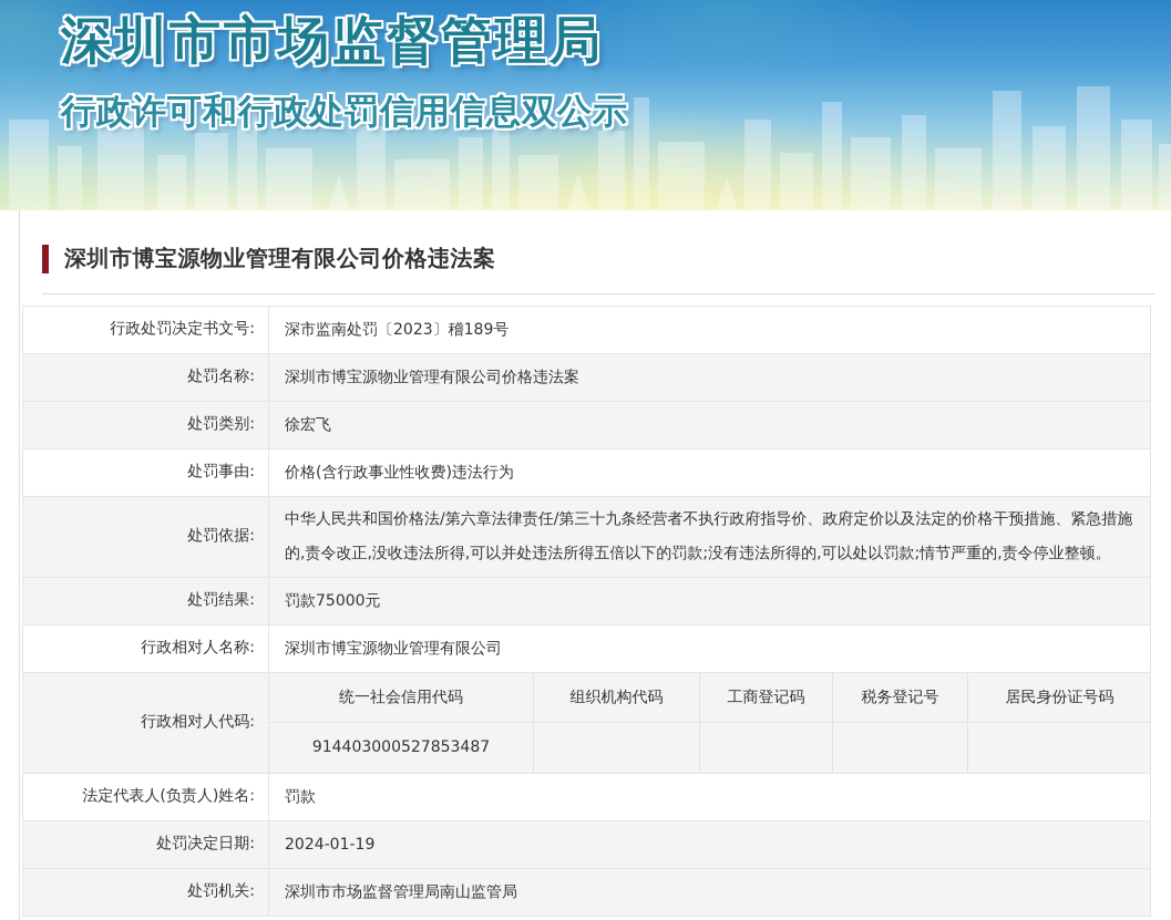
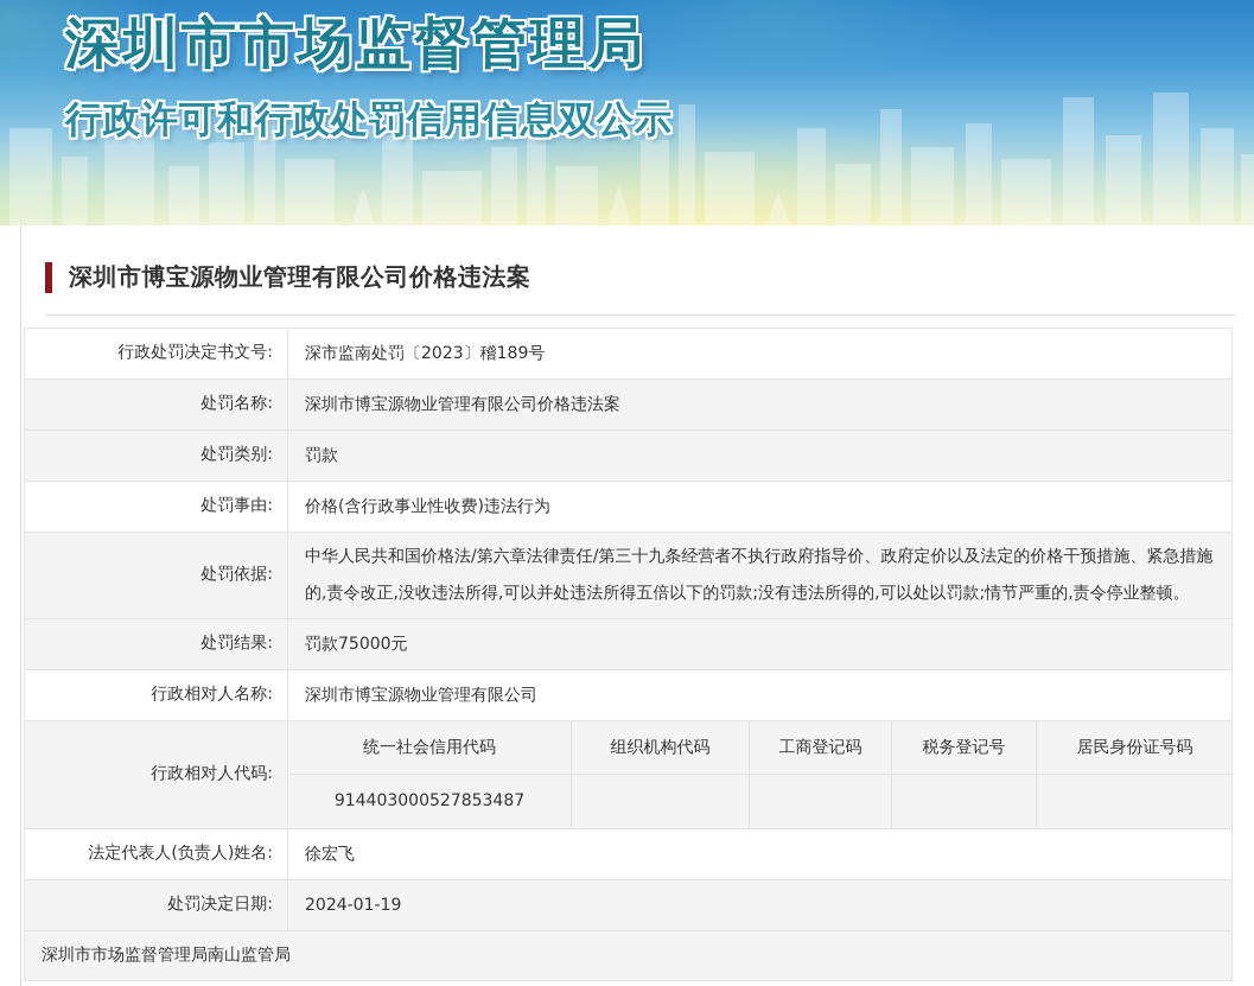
  深圳市市场监督管理局
  行政许可和行政处罚信用信息双公示
  深圳市博宝源物业管理有限公司价格违法案
  行政处罚决定书文号:
  深市监南处罚〔2023〕稽189号
  处罚名称:
  深圳市博宝源物业管理有限公司价格违法案
  处罚类别:
- 徐宏飞
+ 罚款
  处罚事由:
  价格(含行政事业性收费)违法行为
  处罚依据:
  中华人民共和国价格法/第六章法律责任/第三十九条经营者不执行政府指导价、政府定价以及法定的价格干预措施、紧急措施的,责令改正,没收违法所得,可以并处违法所得五倍以下的罚款;没有违法所得的,可以处以罚款;情节严重的,责令停业整顿。
  处罚结果:
  罚款75000元
  行政相对人名称:
  深圳市博宝源物业管理有限公司
  行政相对人代码:
  统一社会信用代码
  组织机构代码
  工商登记码
  税务登记号
  居民身份证号码
  914403000527853487
  法定代表人(负责人)姓名:
- 罚款
+ 徐宏飞
  处罚决定日期:
  2024-01-19
- 处罚机关:
  深圳市市场监督管理局南山监管局
